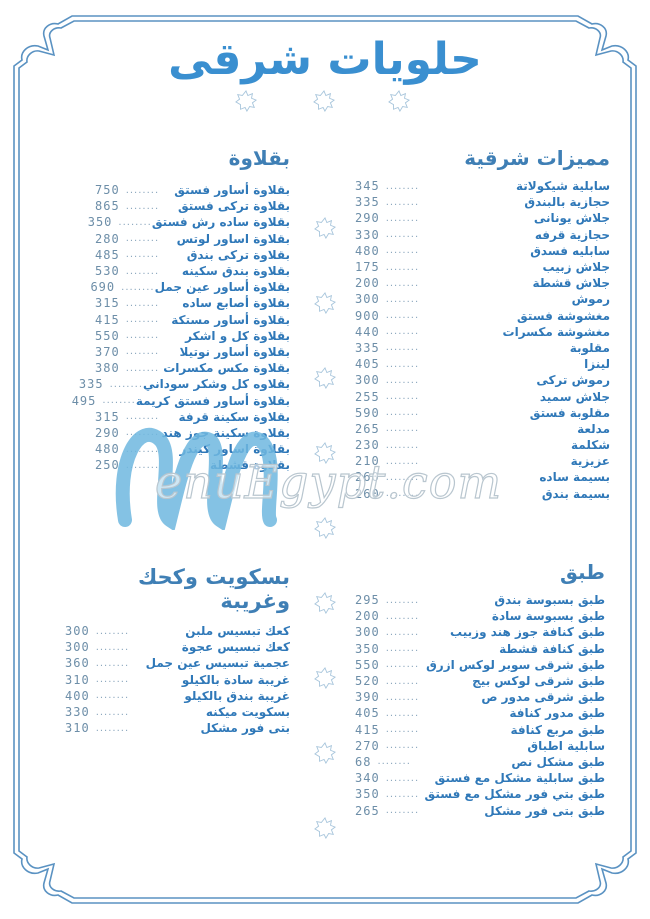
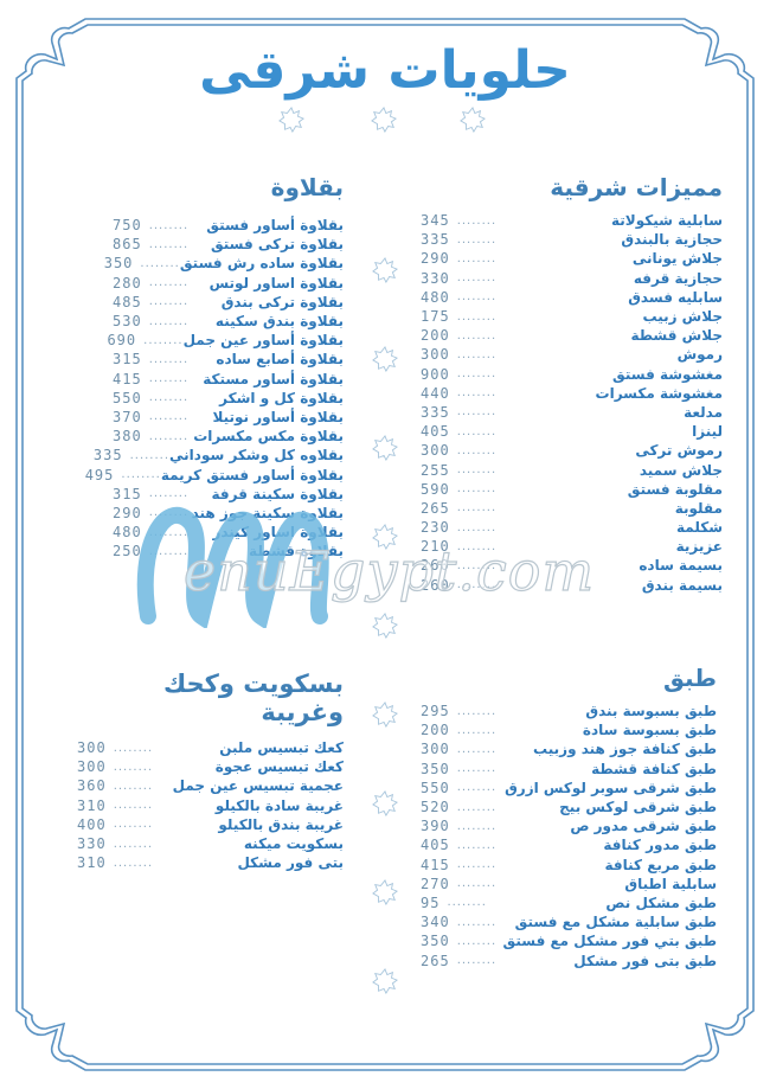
  حلويات شرقى
  مميزات شرقية
  سابلية شيكولاتة
  345
  ........
  حجازية بالبندق
  335
  ........
  جلاش يونانى
  290
  ........
  حجازية قرفه
  330
  ........
  سابليه فسدق
  480
  ........
  جلاش زبيب
  175
  ........
  جلاش قشطة
  200
  ........
  رموش
  300
  ........
  مغشوشة فستق
  900
  ........
  مغشوشة مكسرات
  440
  ........
- مقلوبة
+ مدلعة
  335
  ........
  لينزا
  405
  ........
  رموش تركى
  300
  ........
  جلاش سميد
  255
  ........
  مقلوبة فستق
  590
  ........
- مدلعة
+ مقلوبة
  265
  ........
  شكلمة
  230
  ........
  عزيزية
  210
  ........
  بسيمة ساده
  260
  ........
  بسيمة بندق
  260
  ........
  بقلاوة
  بقلاوة أساور فستق
  750
  ........
  بقلاوة تركى فستق
  865
  ........
  بقلاوة ساده رش فستق
  350
  ........
  بقلاوة اساور لوتس
  280
  ........
  بقلاوة تركى بندق
  485
  ........
  بقلاوة بندق سكينه
  530
  ........
  بقلاوة أساور عين جمل
  690
  ........
  بقلاوة أصابع ساده
  315
  ........
  بقلاوة أساور مستكة
  415
  ........
  بقلاوة كل و اشكر
  550
  ........
  بقلاوة أساور نوتيلا
  370
  ........
  بقلاوة مكس مكسرات
  380
  ........
  بقلاوه كل وشكر سوداني
  335
  ........
  بقلاوة أساور فستق كريمة
  495
  ........
  بقلاوة سكينة قرفة
  315
  ........
  بقلاوة سكينة جوز هند
  290
  ........
  بقلاوة اساور كيندر
  480
  ........
  بقلاوة قشطة
  250
  ........
  طبق
  طبق بسبوسة بندق
  295
  ........
  طبق بسبوسة سادة
  200
  ........
  طبق كنافة جوز هند وزبيب
  300
  ........
  طبق كنافة قشطة
  350
  ........
  طبق شرقى سوبر لوكس ازرق
  550
  ........
  طبق شرقى لوكس بيج
  520
  ........
  طبق شرقى مدور ص
  390
  ........
  طبق مدور كنافة
  405
  ........
  طبق مربع كنافة
  415
  ........
  سابلية اطباق
  270
  ........
  طبق مشكل نص
- 68
+ 95
  ........
  طبق سابلية مشكل مع فستق
  340
  ........
  طبق بتي فور مشكل مع فستق
  350
  ........
  طبق بتى فور مشكل
  265
  ........
  بسكويت وكحك وغريبة
  كعك تبسيس ملبن
  300
  ........
  كعك تبسيس عجوة
  300
  ........
  عجمية تبسيس عين جمل
  360
  ........
  غريبة سادة بالكيلو
  310
  ........
  غريبة بندق بالكيلو
  400
  ........
  بسكويت ميكنه
  330
  ........
  بتى فور مشكل
  310
  ........
  enuEgypt.com
